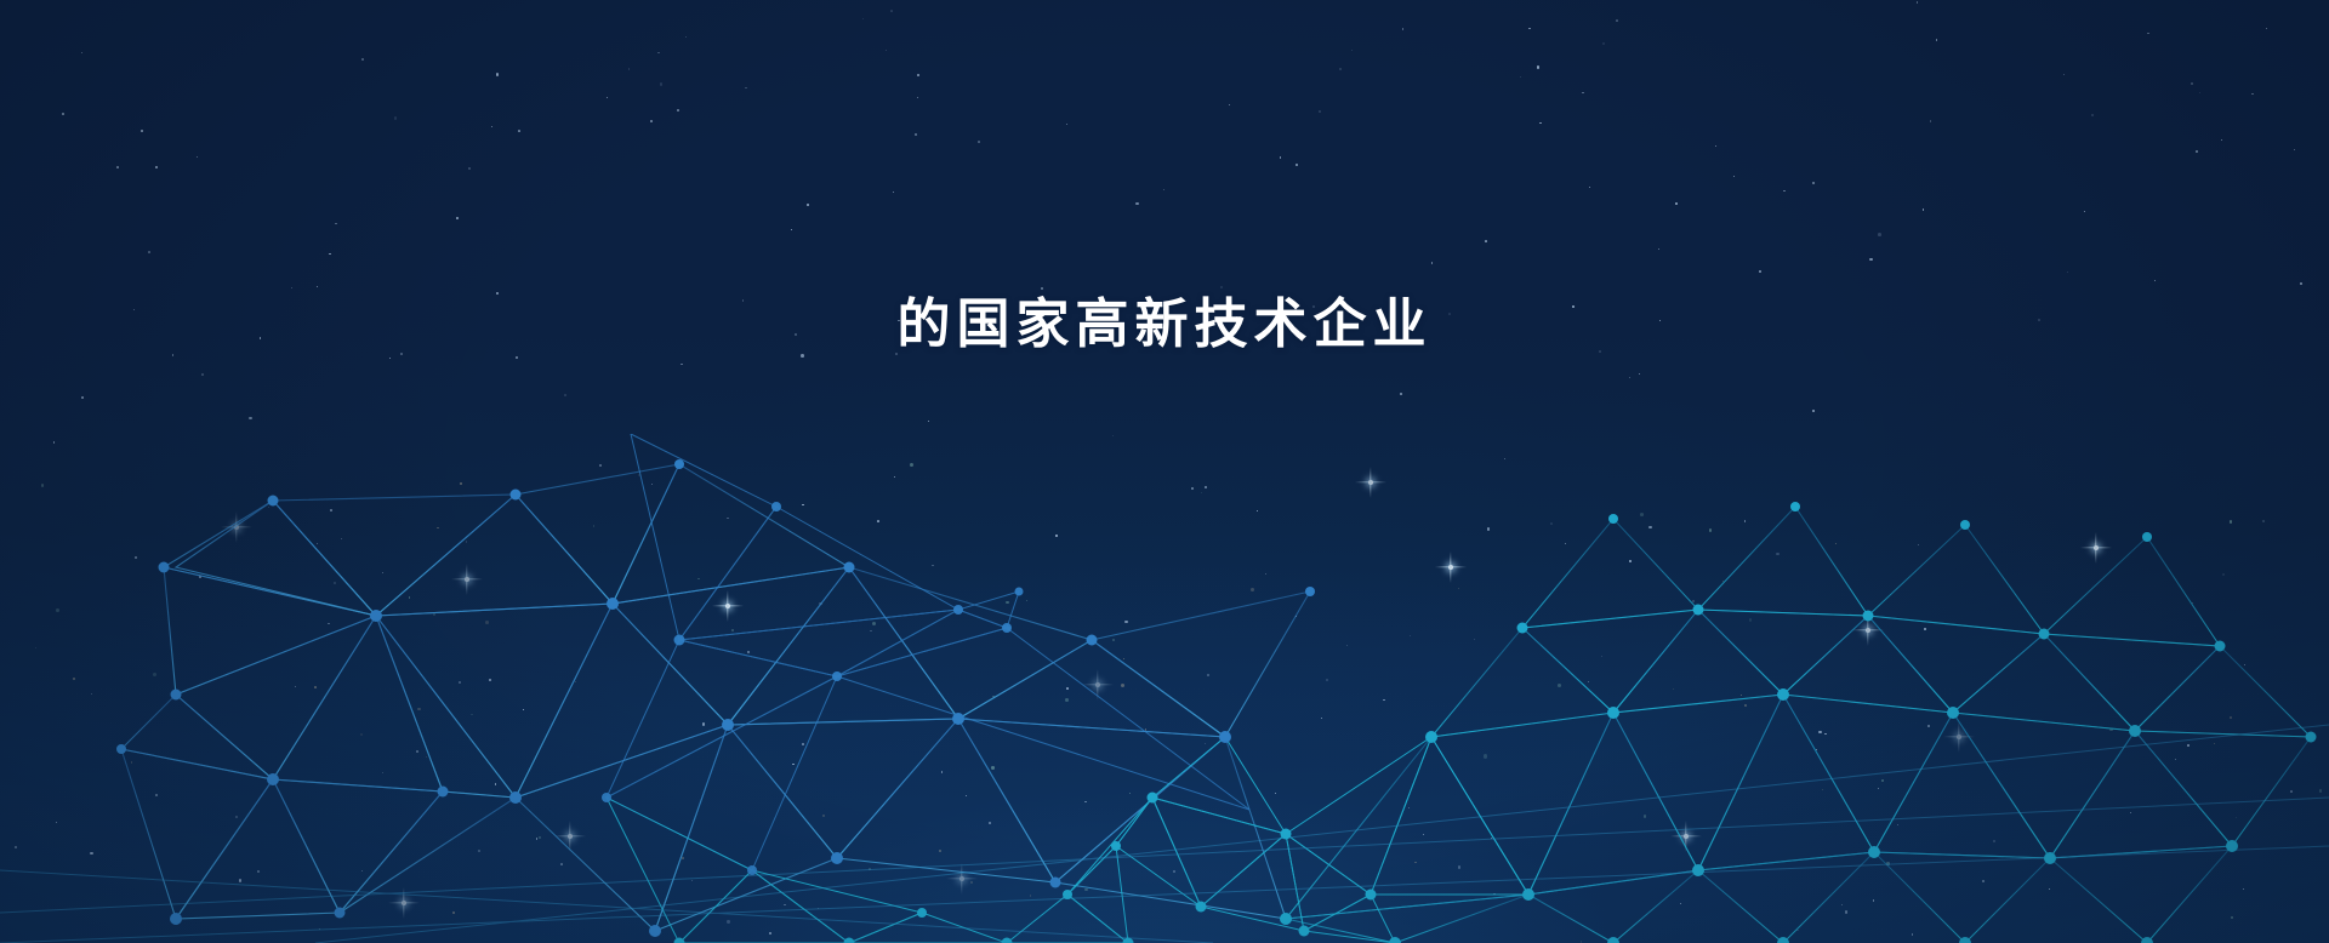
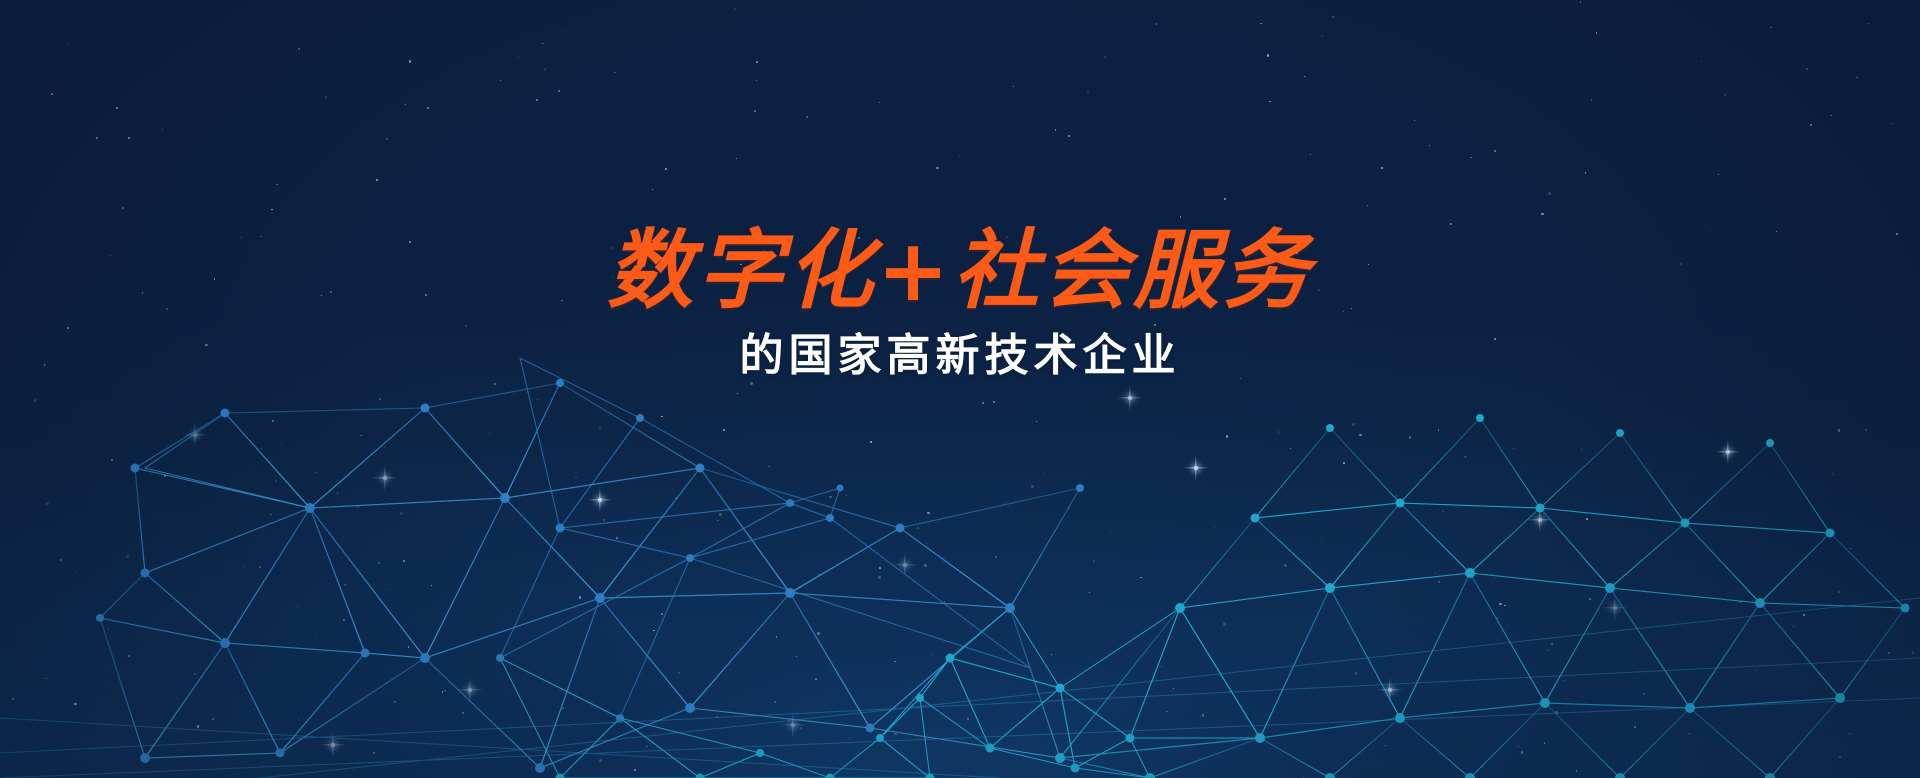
+ 数字化+社会服务
  的国家高新技术企业
